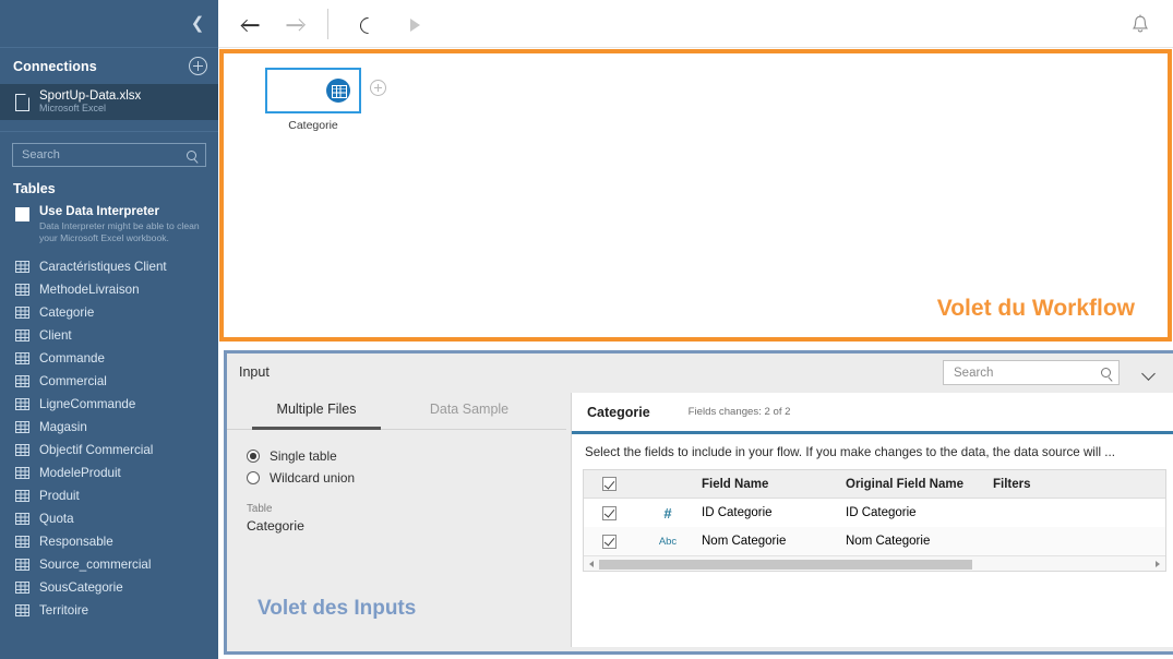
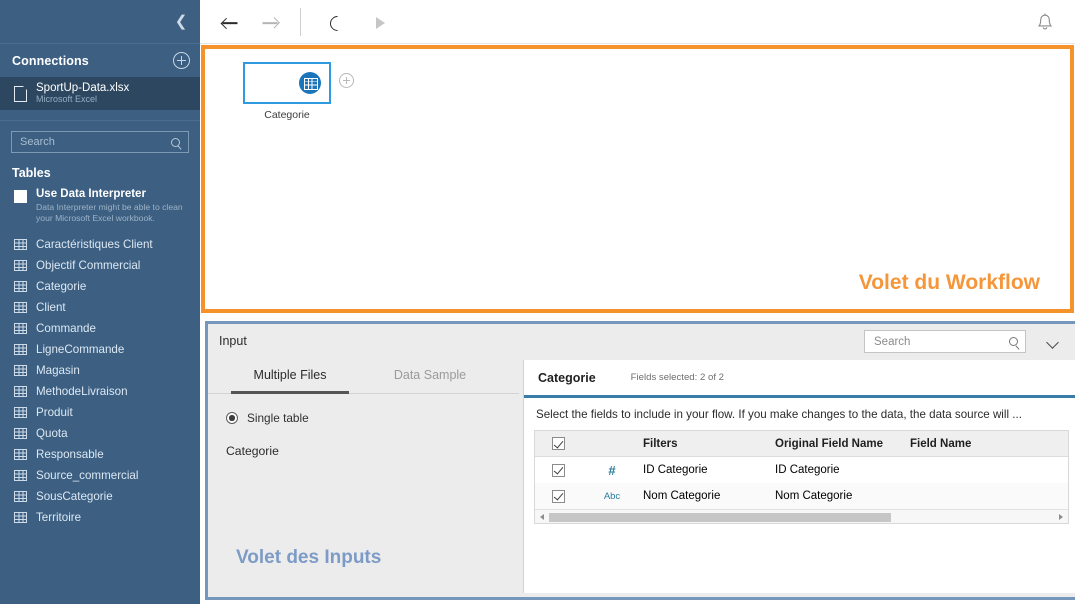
  ❮
  Connections
  SportUp-Data.xlsx
  Microsoft Excel
  Search
  Tables
  Use Data Interpreter
  Data Interpreter might be able to clean your Microsoft Excel workbook.
  Caractéristiques Client
- MethodeLivraison
+ Objectif Commercial
  Categorie
  Client
  Commande
- Commercial
  LigneCommande
  Magasin
- Objectif Commercial
+ MethodeLivraison
- ModeleProduit
  Produit
  Quota
  Responsable
  Source_commercial
  SousCategorie
  Territoire
  Categorie
  Volet du Workflow
  Input
  Search
  Multiple Files
  Data Sample
  Single table
- Wildcard union
- Table
  Categorie
  Volet des Inputs
  Categorie
- Fields changes: 2 of 2
+ Fields selected: 2 of 2
  Select the fields to include in your flow. If you make changes to the data, the data source will ...
- Field Name
+ Filters
  Original Field Name
- Filters
+ Field Name
  #
  ID Categorie
  ID Categorie
  Abc
  Nom Categorie
  Nom Categorie
